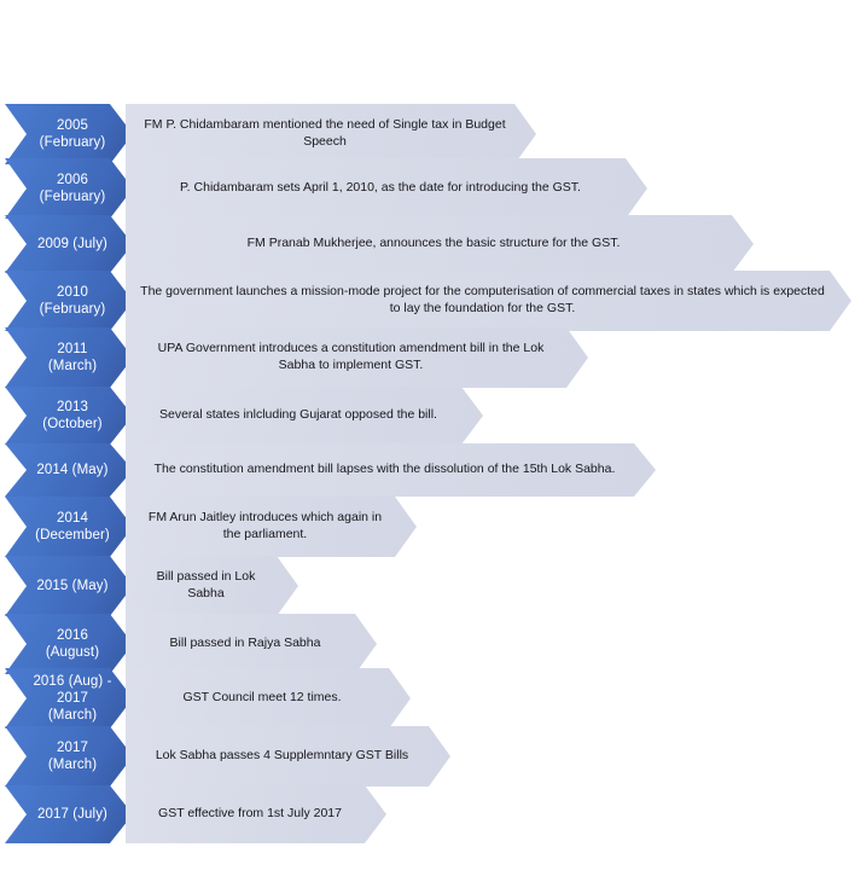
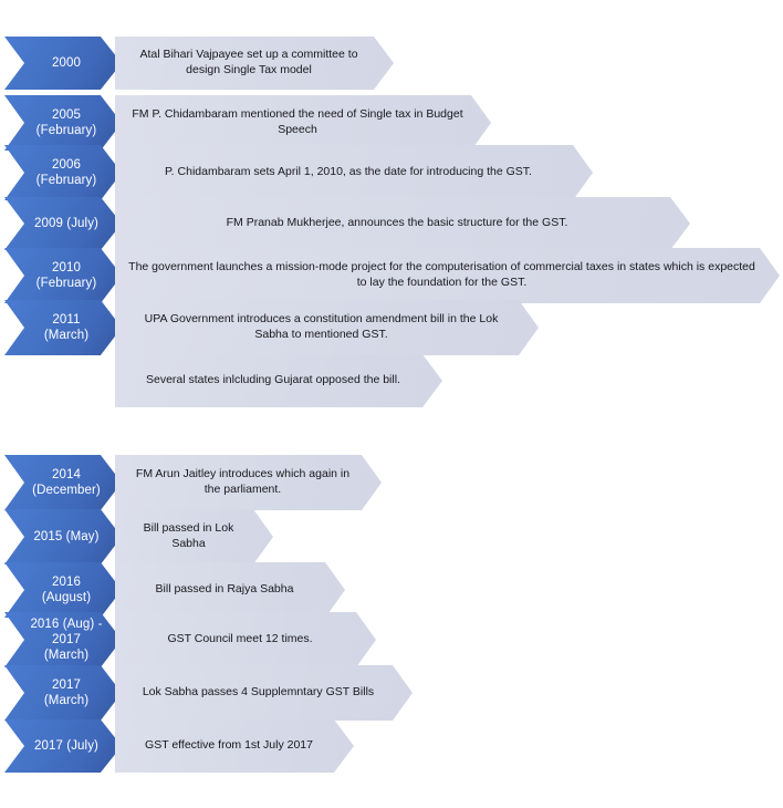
+ 2000
+ Atal Bihari Vajpayee set up a committee to design Single Tax model
  2005
  (February)
  FM P. Chidambaram mentioned the need of Single tax in Budget Speech
  2006
  (February)
  P. Chidambaram sets April 1, 2010, as the date for introducing the GST.
  2009 (July)
  FM Pranab Mukherjee, announces the basic structure for the GST.
  2010
  (February)
  The government launches a mission-mode project for the computerisation of commercial taxes in states which is expected to lay the foundation for the GST.
  2011
  (March)
- UPA Government introduces a constitution amendment bill in the Lok Sabha to implement GST.
+ UPA Government introduces a constitution amendment bill in the Lok Sabha to mentioned GST.
- 2013
- (October)
  Several states inlcluding Gujarat opposed the bill.
- 2014 (May)
- The constitution amendment bill lapses with the dissolution of the 15th Lok Sabha.
  2014
  (December)
  FM Arun Jaitley introduces which again in the parliament.
  2015 (May)
  Bill passed in Lok Sabha
  2016
  (August)
  Bill passed in Rajya Sabha
  2016 (Aug) -
  2017
  (March)
  GST Council meet 12 times.
  2017
  (March)
  Lok Sabha passes 4 Supplemntary GST Bills
  2017 (July)
  GST effective from 1st July 2017
